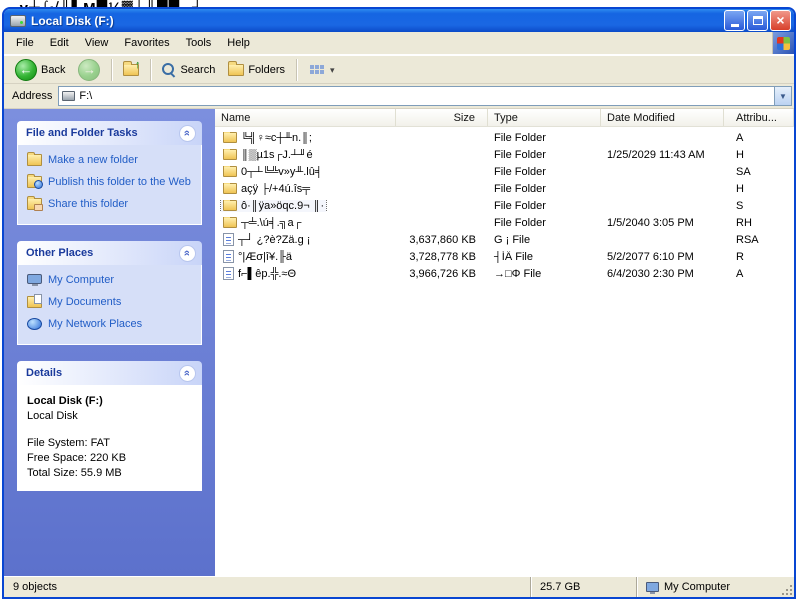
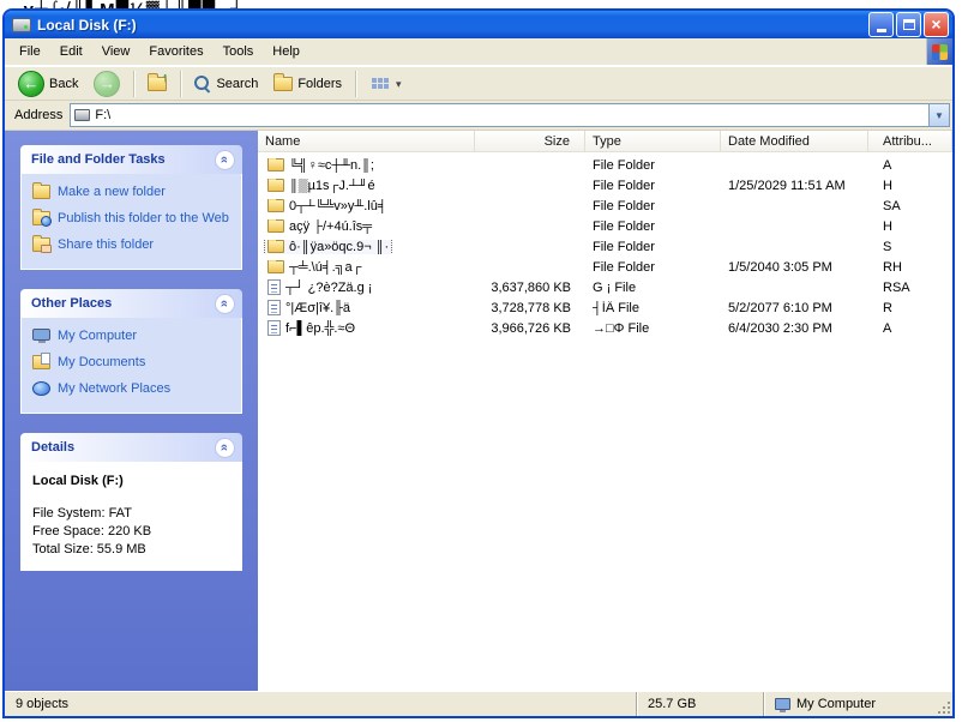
  Local Disk (F:)
  File
  Edit
  View
  Favorites
  Tools
  Help
  Back
  ↑
  Search
  Folders
  Address
  F:\
  File and Folder Tasks
  Make a new folder
  Publish this folder to the Web
  Share this folder
  Other Places
  My Computer
  My Documents
  My Network Places
  Details
  Local Disk (F:)
- Local Disk
  File System: FAT
  Free Space: 220 KB
  Total Size: 55.9 MB
  Name
  Size
  Type
  Date Modified
  Attribu...
  ╚╣♀≈c┼╨n.║;
  File Folder
  A
  ║▒µ1s┌J.┴╜é
  File Folder
- 1/25/2029 11:43 AM
+ 1/25/2029 11:51 AM
  H
  0┬┴╚╩v»y╨.lû╡
  File Folder
  SA
  açÿ ├/+4ú.îs╤
  File Folder
  H
  ô·║ÿa»öqc.9¬ ║·
  File Folder
  S
  ┬╧.\ú╡.╗a┌
  File Folder
  1/5/2040 3:05 PM
  RH
  ┬┘ ¿?è?Zä.g ¡
  3,637,860 KB
  G ¡ File
  RSA
  °|Æσ|î¥.╟ä
  3,728,778 KB
  ┤ÍÄ File
  5/2/2077 6:10 PM
  R
  f⌐▌êp.╬.≈Θ
  3,966,726 KB
  →□Φ File
  6/4/2030 2:30 PM
  A
  9 objects
  25.7 GB
  My Computer
